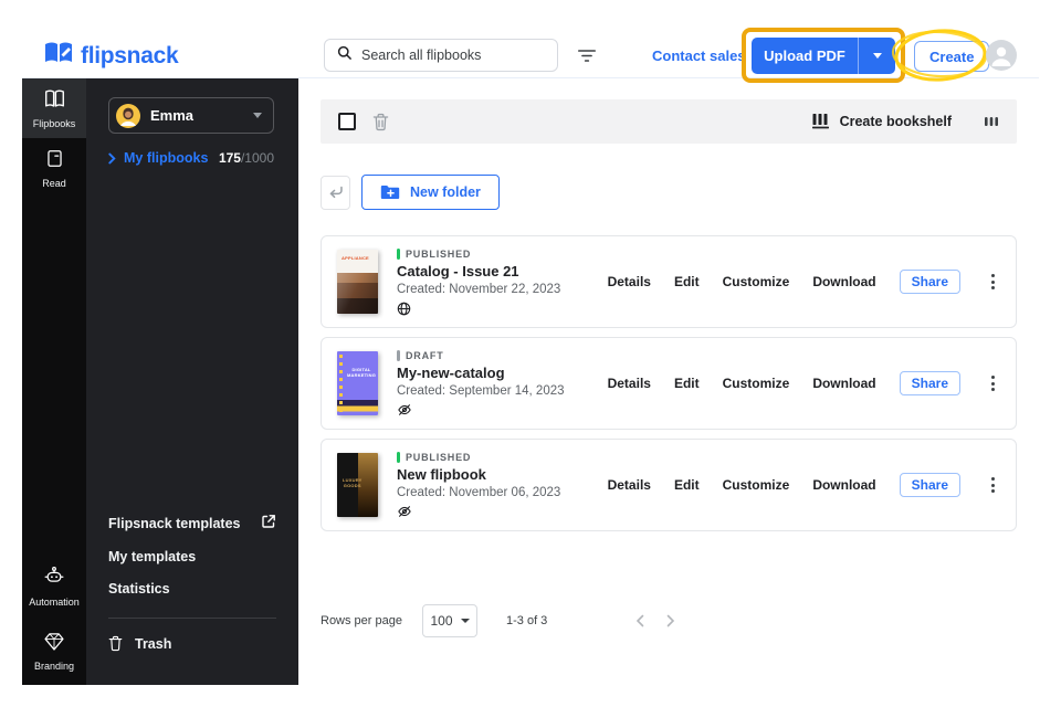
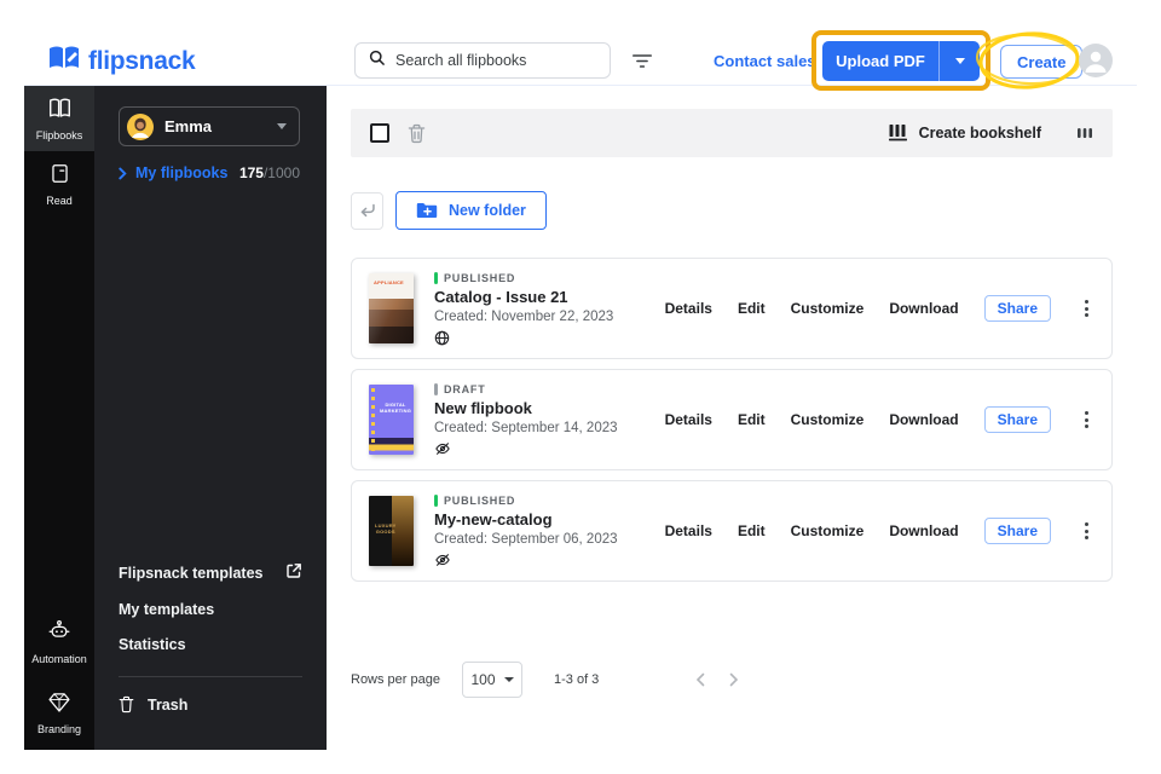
  flipsnack
  Search all flipbooks
  Contact sales
  Upload PDF
  Create
  Flipbooks
  Read
  Automation
  Branding
  Emma
  My flipbooks
  175/1000
  Flipsnack templates
  My templates
  Statistics
  Trash
  Create bookshelf
  New folder
  PUBLISHED
  Catalog - Issue 21
  Created: November 22, 2023
  Details
  Edit
  Customize
  Download
  Share
  DRAFT
- My-new-catalog
+ New flipbook
  Created: September 14, 2023
  Details
  Edit
  Customize
  Download
  Share
  PUBLISHED
- New flipbook
+ My-new-catalog
- Created: November 06, 2023
+ Created: September 06, 2023
  Details
  Edit
  Customize
  Download
  Share
  Rows per page
  100
  1-3 of 3
